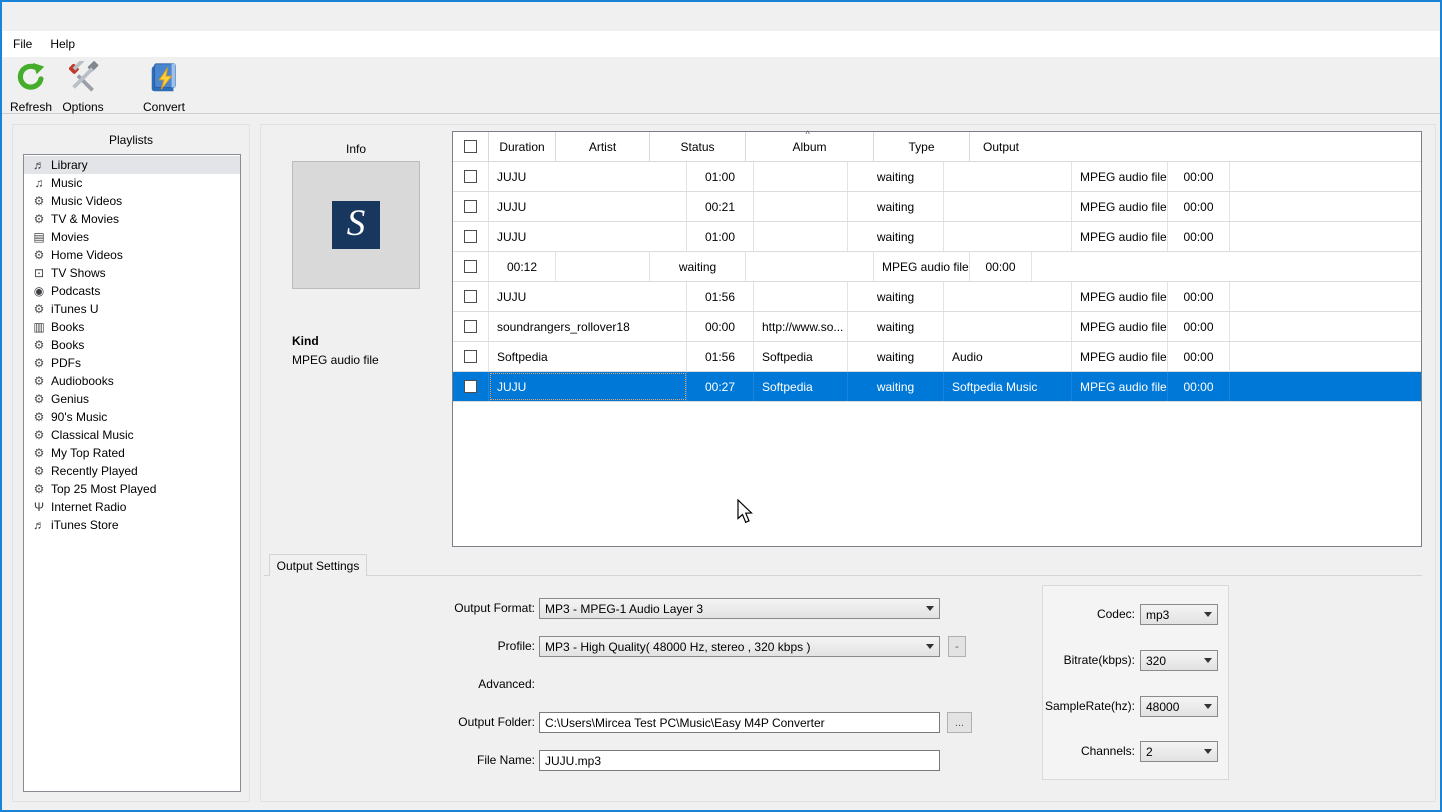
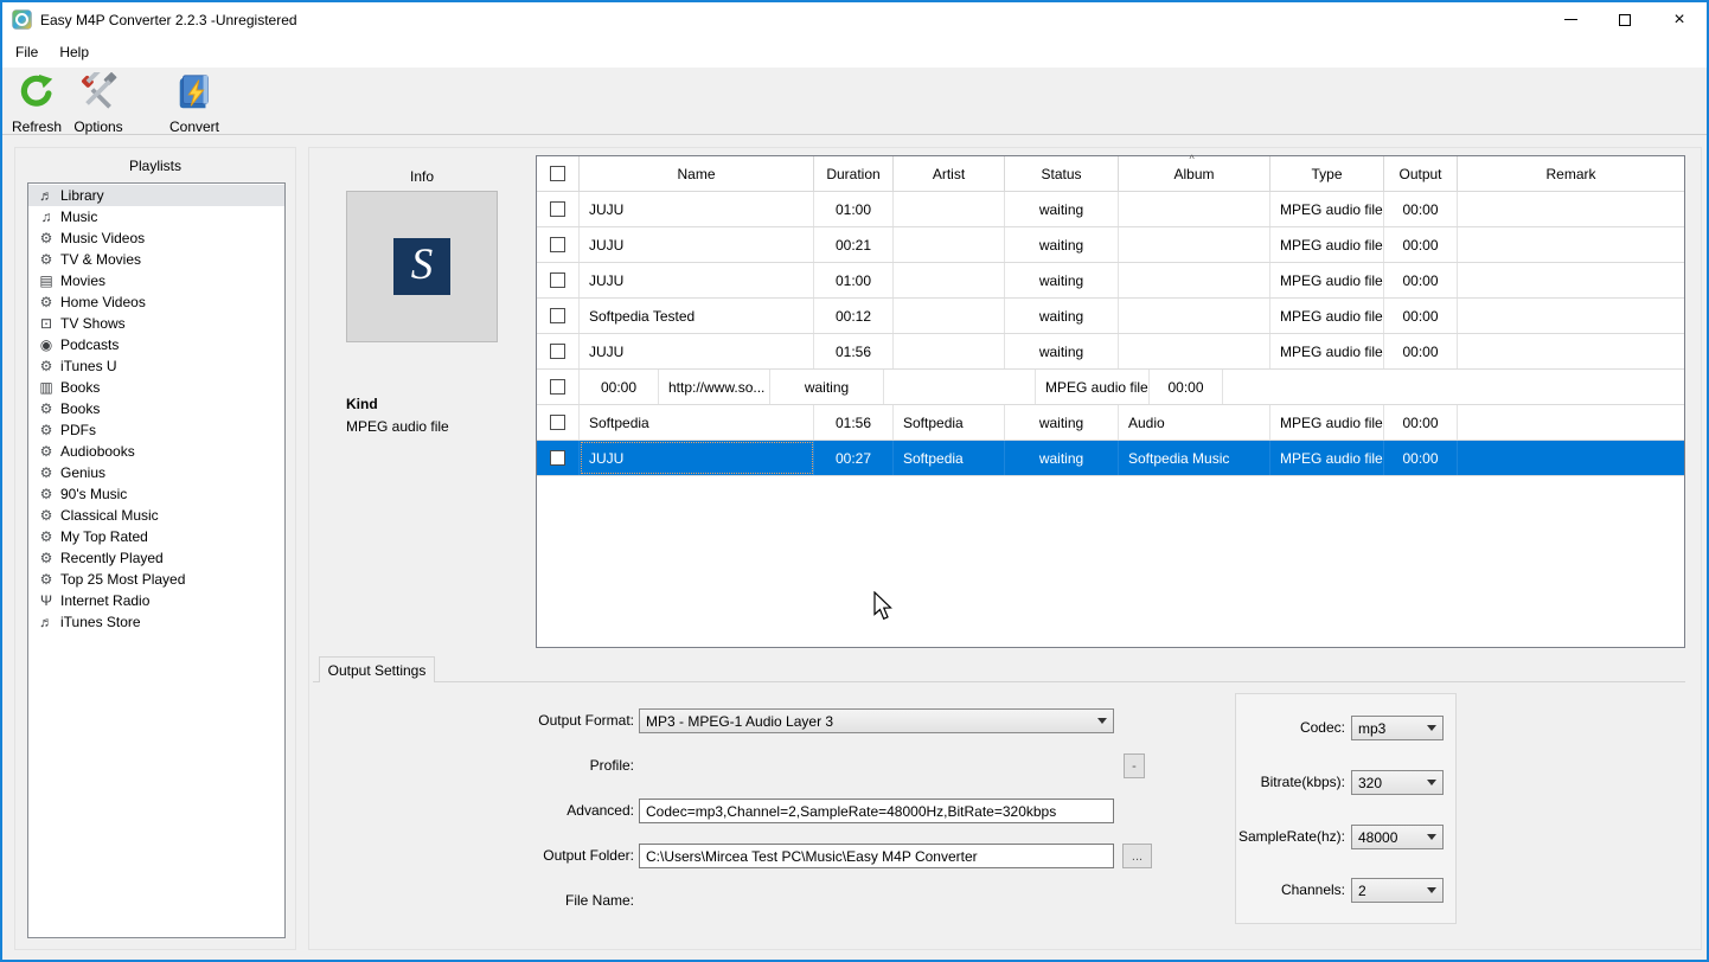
+ Easy M4P Converter 2.2.3 -Unregistered
+ ×
  File
  Help
  Refresh
  Options
  Convert
  Playlists
  ♬
  Library
  ♫
  Music
  ⚙
  Music Videos
  ⚙
  TV & Movies
  ▤
  Movies
  ⚙
  Home Videos
  ⊡
  TV Shows
  ◉
  Podcasts
  ⚙
  iTunes U
  ▥
  Books
  ⚙
  Books
  ⚙
  PDFs
  ⚙
  Audiobooks
  ⚙
  Genius
  ⚙
  90's Music
  ⚙
  Classical Music
  ⚙
  My Top Rated
  ⚙
  Recently Played
  ⚙
  Top 25 Most Played
  Ψ
  Internet Radio
  ♬
  iTunes Store
  Info
  S
  Kind
  MPEG audio file
+ Name
  Duration
  Artist
  Status
  Album
  ^
  Type
  Output
+ Remark
  JUJU
  01:00
  waiting
  MPEG audio file
  00:00
  JUJU
  00:21
  waiting
  MPEG audio file
  00:00
  JUJU
  01:00
  waiting
  MPEG audio file
  00:00
+ Softpedia Tested
  00:12
  waiting
  MPEG audio file
  00:00
  JUJU
  01:56
  waiting
  MPEG audio file
  00:00
- soundrangers_rollover18
  00:00
  http://www.so...
  waiting
  MPEG audio file
  00:00
  Softpedia
  01:56
  Softpedia
  waiting
  Audio
  MPEG audio file
  00:00
  JUJU
  00:27
  Softpedia
  waiting
  Softpedia Music
  MPEG audio file
  00:00
  Output Settings
  Output Format:
  MP3 - MPEG-1 Audio Layer 3
  Profile:
- MP3 - High Quality( 48000 Hz, stereo , 320 kbps )
  -
  Advanced:
+ Codec=mp3,Channel=2,SampleRate=48000Hz,BitRate=320kbps
  Output Folder:
  C:\Users\Mircea Test PC\Music\Easy M4P Converter
  ...
  File Name:
- JUJU.mp3
  Codec:
  mp3
  Bitrate(kbps):
  320
  SampleRate(hz):
  48000
  Channels:
  2
